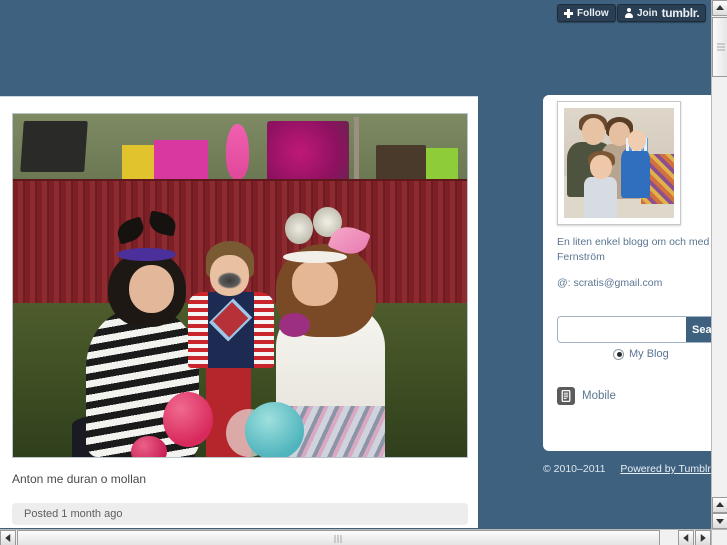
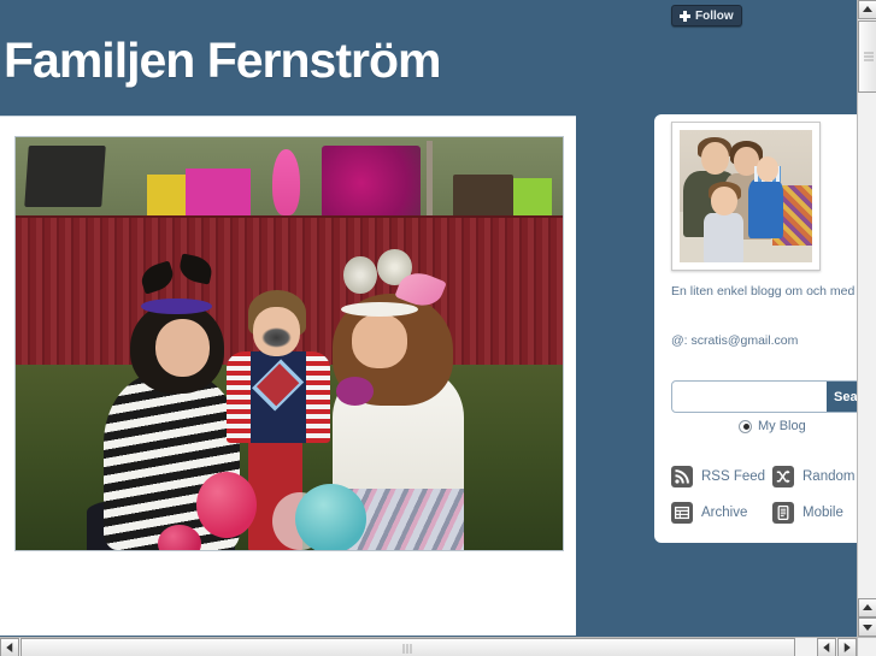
+ Familjen Fernström
  Follow
- Join
- tumblr.
- Anton me duran o mollan
- Posted 1 month ago
  En liten enkel blogg om och med
- Fernström
  @: scratis@gmail.com
  My Blog
+ RSS Feed
+ Random
+ Archive
  Mobile
- © 2010–2011 Powered by Tumblr
